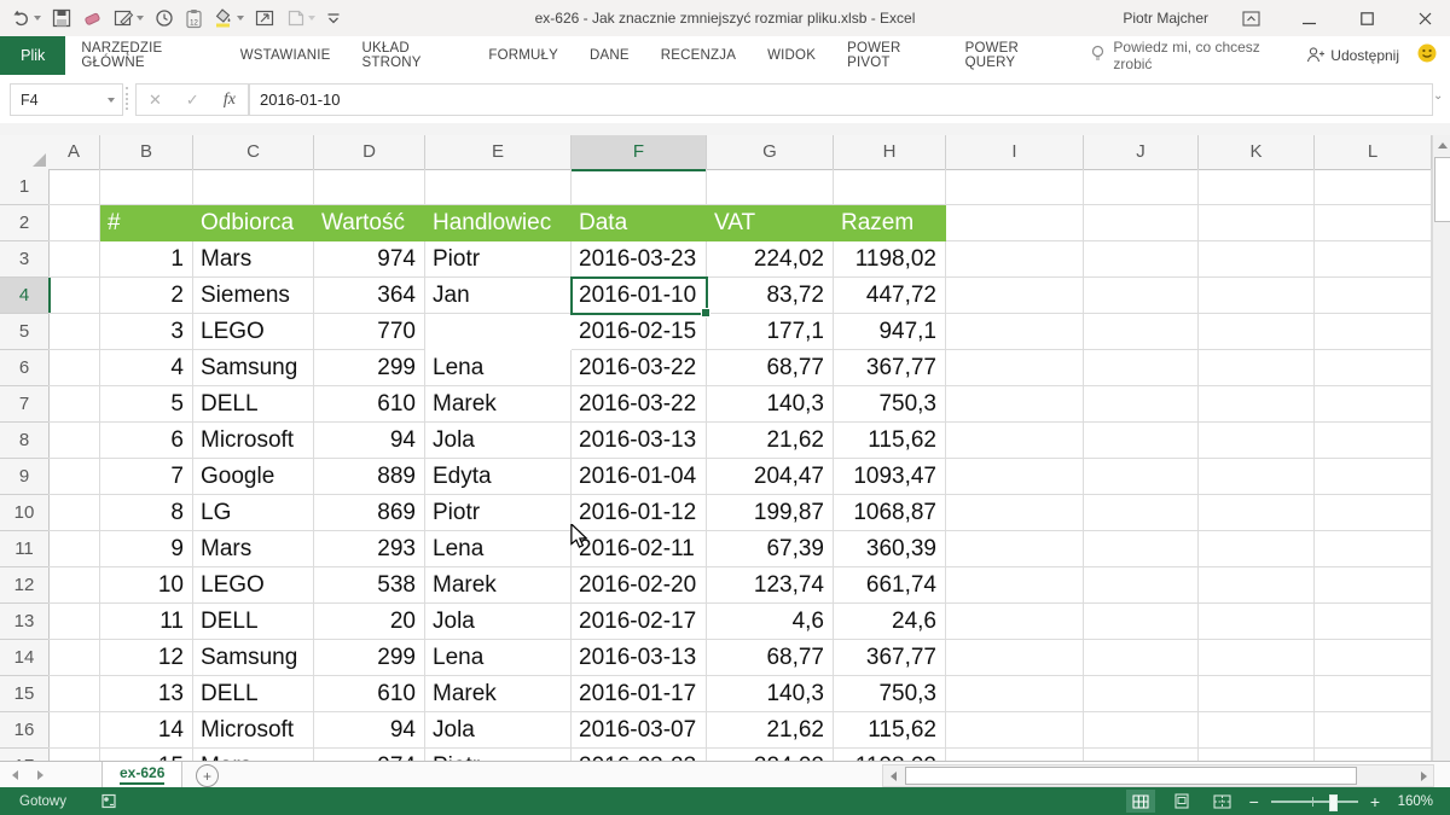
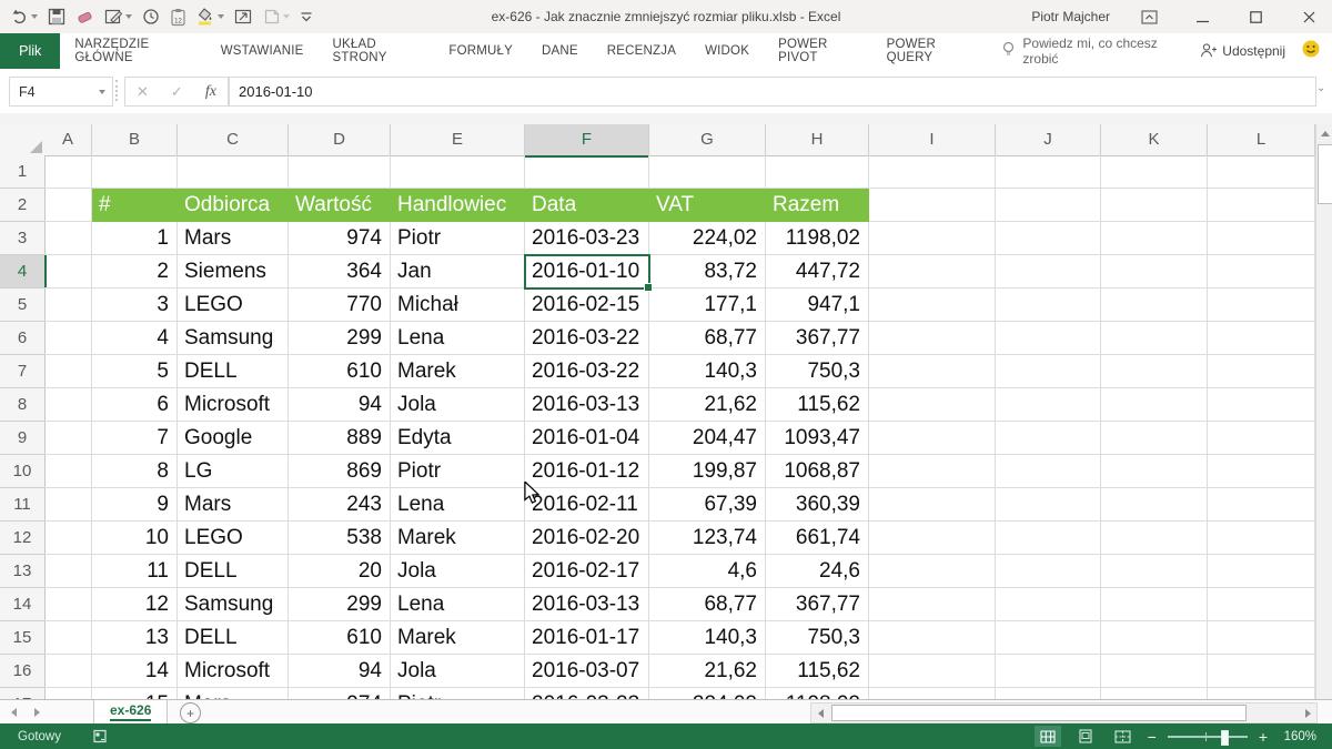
  ex-626 - Jak znacznie zmniejszyć rozmiar pliku.xlsb - Excel
  Piotr Majcher
  Plik
  NARZĘDZIE GŁÓWNE
  WSTAWIANIE
  UKŁAD STRONY
  FORMUŁY
  DANE
  RECENZJA
  WIDOK
  POWER PIVOT
  POWER QUERY
  Powiedz mi, co chcesz zrobić
  Udostępnij
  F4
  ✕
  ✓
  fx
  2016-01-10
  ⌄
  A
  B
  C
  D
  E
  F
  G
  H
  I
  J
  K
  L
  1
  2
  #
  Odbiorca
  Wartość
  Handlowiec
  Data
  VAT
  Razem
  3
  1
  Mars
  974
  Piotr
  2016-03-23
  224,02
  1198,02
  4
  2
  Siemens
  364
  Jan
  2016-01-10
  83,72
  447,72
  5
  3
  LEGO
  770
+ Michał
  2016-02-15
  177,1
  947,1
  6
  4
  Samsung
  299
  Lena
  2016-03-22
  68,77
  367,77
  7
  5
  DELL
  610
  Marek
  2016-03-22
  140,3
  750,3
  8
  6
  Microsoft
  94
  Jola
  2016-03-13
  21,62
  115,62
  9
  7
  Google
  889
  Edyta
  2016-01-04
  204,47
  1093,47
  10
  8
  LG
  869
  Piotr
  2016-01-12
  199,87
  1068,87
  11
  9
  Mars
- 293
+ 243
  Lena
  2016-02-11
  67,39
  360,39
  12
  10
  LEGO
  538
  Marek
  2016-02-20
  123,74
  661,74
  13
  11
  DELL
  20
  Jola
  2016-02-17
  4,6
  24,6
  14
  12
  Samsung
  299
  Lena
  2016-03-13
  68,77
  367,77
  15
  13
  DELL
  610
  Marek
  2016-01-17
  140,3
  750,3
  16
  14
  Microsoft
  94
  Jola
  2016-03-07
  21,62
  115,62
  ex-626
  +
  Gotowy
  −
  +
  160%
